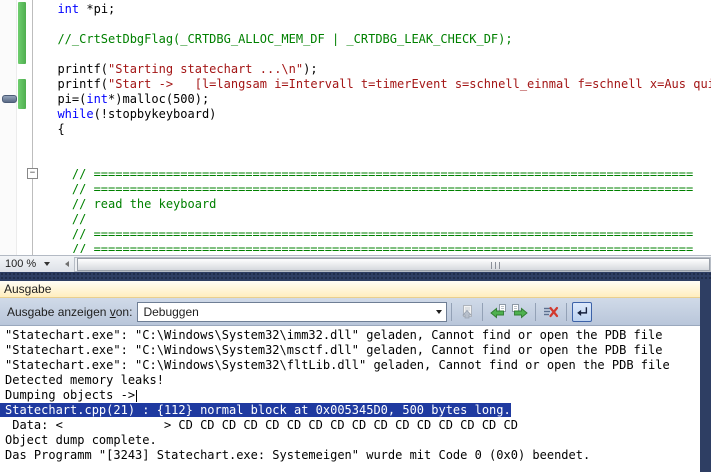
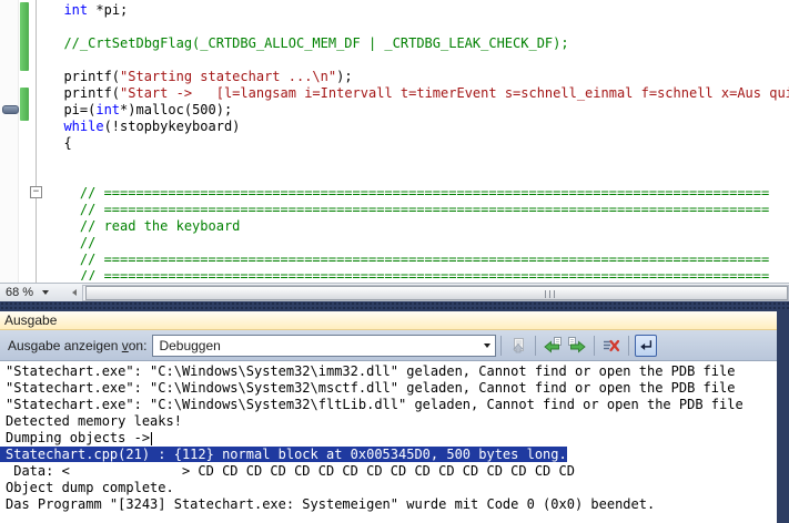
  −
  int *pi;
  //_CrtSetDbgFlag(_CRTDBG_ALLOC_MEM_DF | _CRTDBG_LEAK_CHECK_DF);
  printf("Starting statechart ...\n");
  printf("Start -> [l=langsam i=Intervall t=timerEvent s=schnell_einmal f=schnell x=Aus qu
  pi=(int*)malloc(500);
  while(!stopbykeyboard)
  {
  // ===================================================================================
  // ===================================================================================
  // read the keyboard
  //
  // ===================================================================================
  // ===================================================================================
- 100 %
+ 68 %
  Ausgabe
  Ausgabe anzeigen von:
  Debuggen
  "Statechart.exe": "C:\Windows\System32\imm32.dll" geladen, Cannot find or open the PDB file
  "Statechart.exe": "C:\Windows\System32\msctf.dll" geladen, Cannot find or open the PDB file
  "Statechart.exe": "C:\Windows\System32\fltLib.dll" geladen, Cannot find or open the PDB file
  Detected memory leaks!
  Dumping objects ->
  Statechart.cpp(21) : {112} normal block at 0x005345D0, 500 bytes long.
  Data: < > CD CD CD CD CD CD CD CD CD CD CD CD CD CD CD CD
  Object dump complete.
  Das Programm "[3243] Statechart.exe: Systemeigen" wurde mit Code 0 (0x0) beendet.
